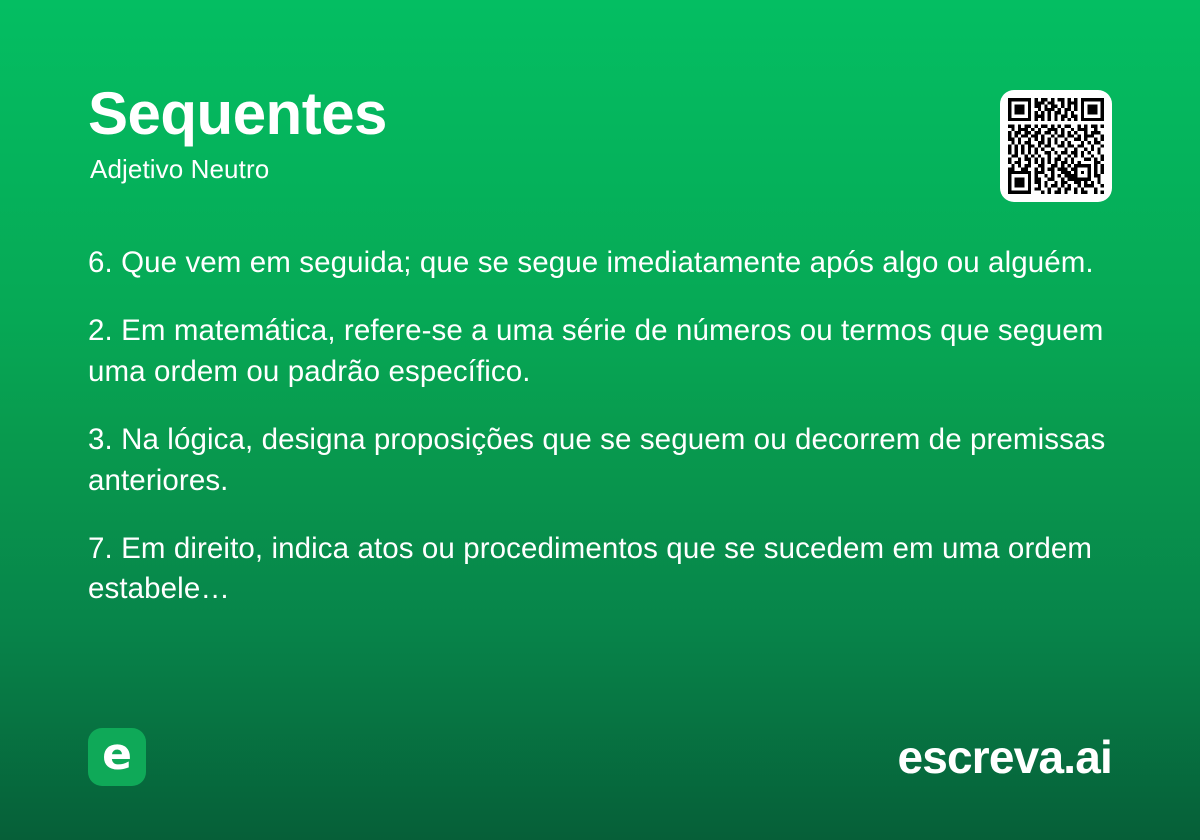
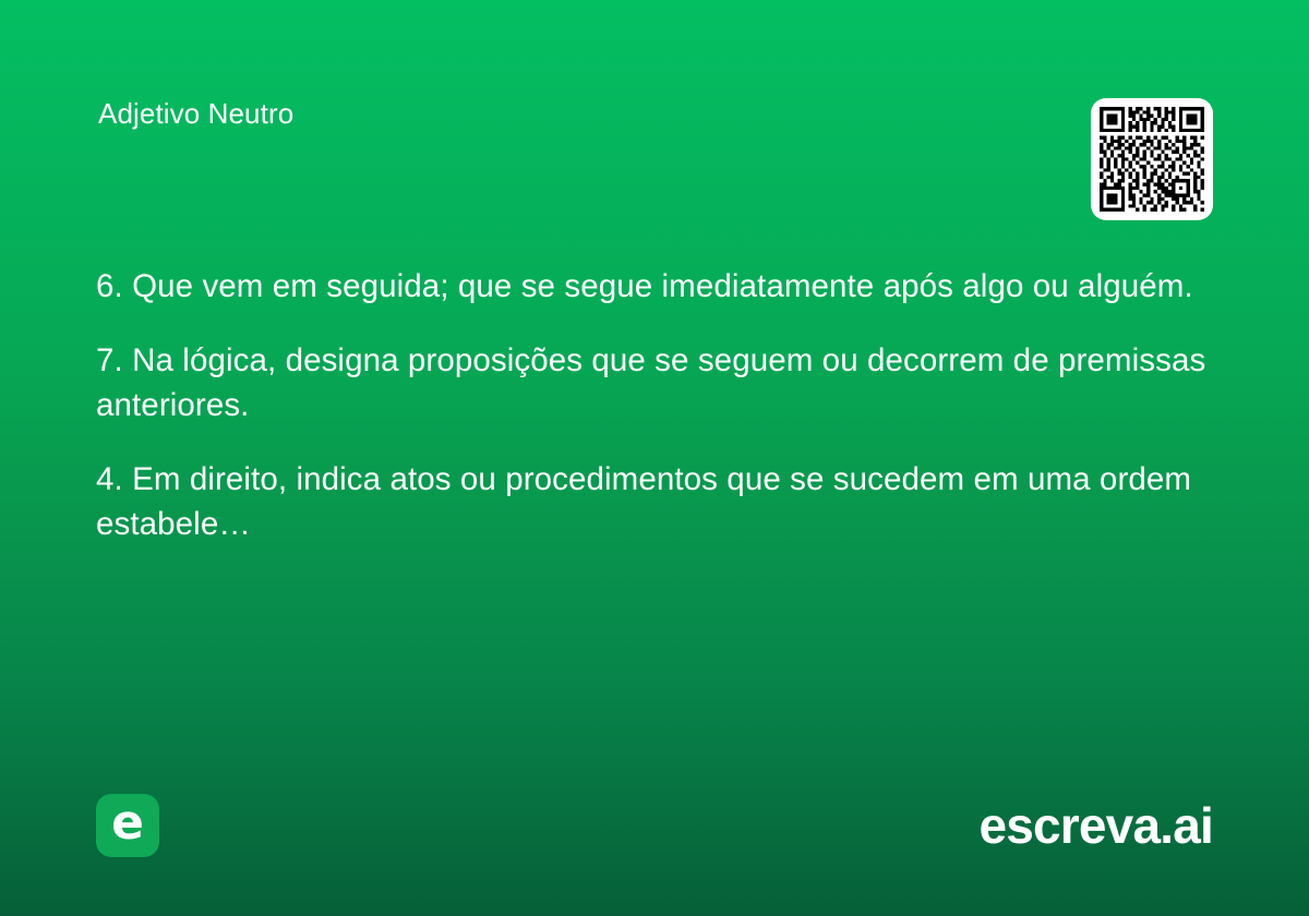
- Sequentes
  Adjetivo Neutro
  6. Que vem em seguida; que se segue imediatamente após algo ou alguém.
- 2. Em matemática, refere-se a uma série de números ou termos que seguem uma ordem ou padrão específico.
- 3. Na lógica, designa proposições que se seguem ou decorrem de premissas anteriores.
+ 7. Na lógica, designa proposições que se seguem ou decorrem de premissas anteriores.
- 7. Em direito, indica atos ou procedimentos que se sucedem em uma ordem estabele…
+ 4. Em direito, indica atos ou procedimentos que se sucedem em uma ordem estabele…
  e
  escreva.ai
